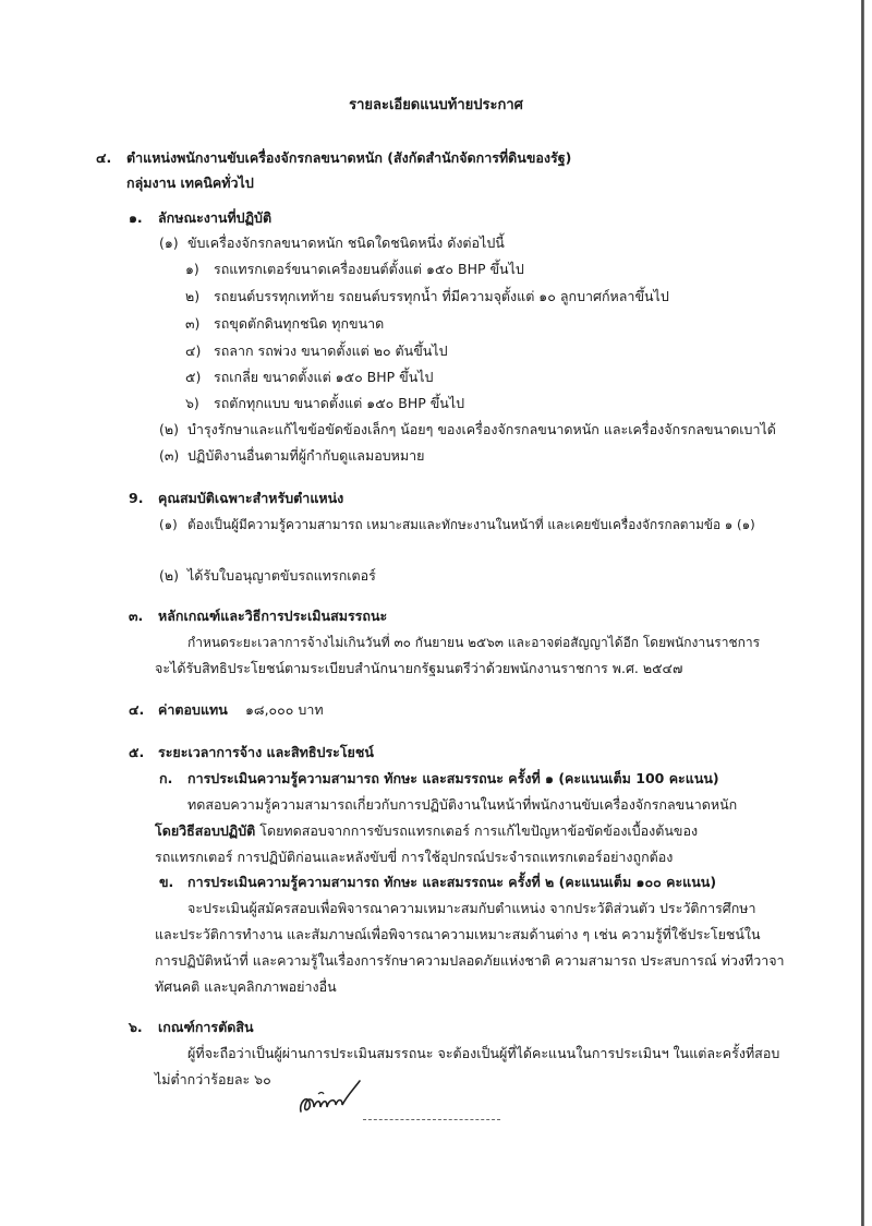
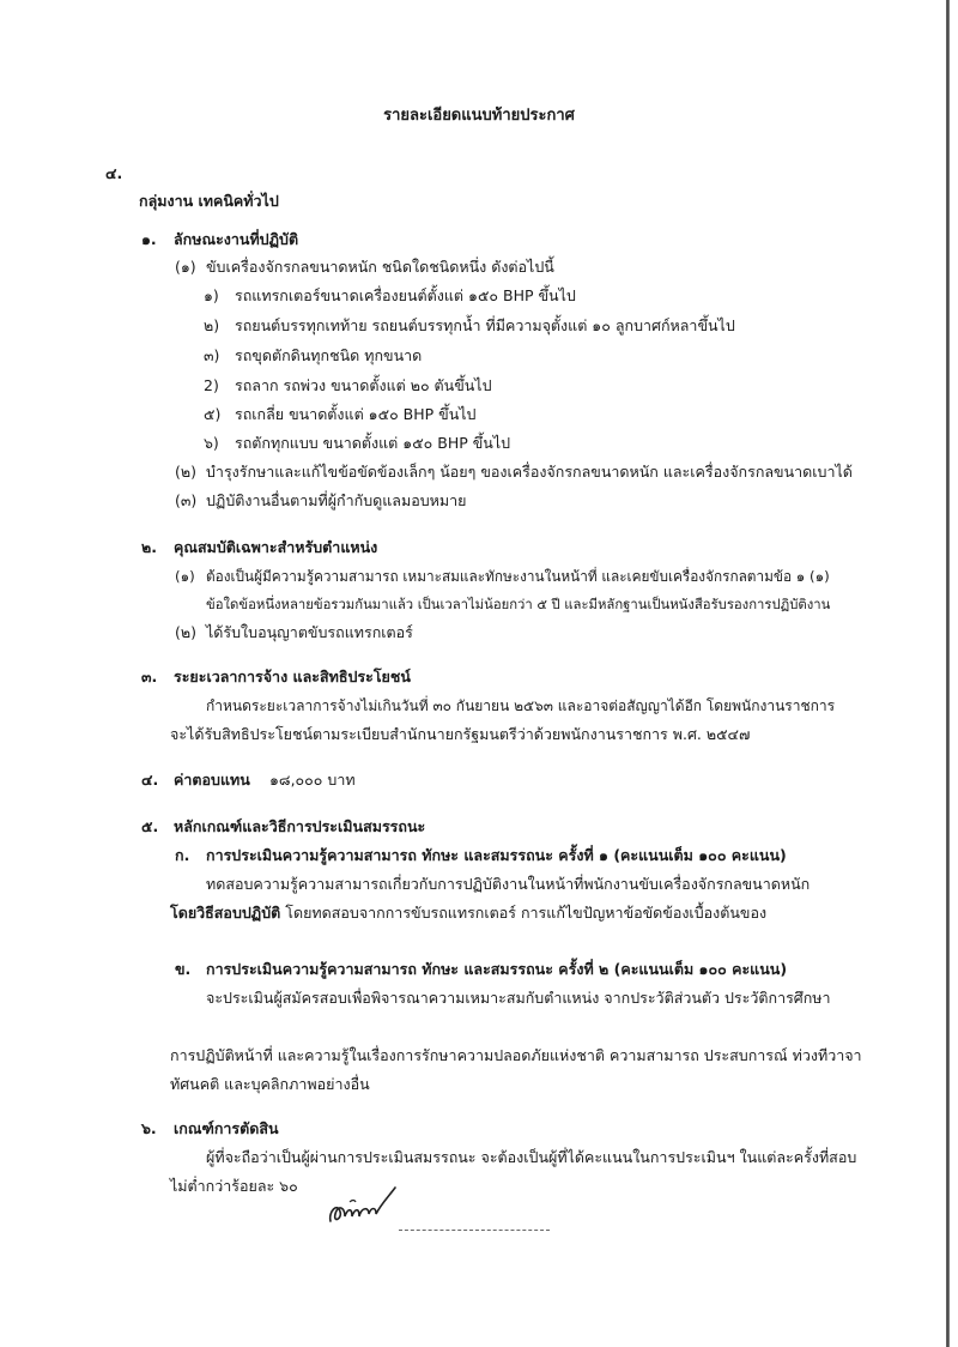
  รายละเอียดแนบท้ายประกาศ
  ๔.
- ตำแหน่งพนักงานขับเครื่องจักรกลขนาดหนัก (สังกัดสำนักจัดการที่ดินของรัฐ)
  กลุ่มงาน เทคนิคทั่วไป
  ๑.
  ลักษณะงานที่ปฏิบัติ
  (๑)
  ขับเครื่องจักรกลขนาดหนัก ชนิดใดชนิดหนึ่ง ดังต่อไปนี้
  ๑)
  รถแทรกเตอร์ขนาดเครื่องยนต์ตั้งแต่ ๑๕๐ BHP ขึ้นไป
  ๒)
  รถยนต์บรรทุกเทท้าย รถยนต์บรรทุกน้ำ ที่มีความจุตั้งแต่ ๑๐ ลูกบาศก์หลาขึ้นไป
  ๓)
  รถขุดตักดินทุกชนิด ทุกขนาด
- ๔)
+ 2)
  รถลาก รถพ่วง ขนาดตั้งแต่ ๒๐ ตันขึ้นไป
  ๕)
  รถเกลี่ย ขนาดตั้งแต่ ๑๕๐ BHP ขึ้นไป
  ๖)
  รถตักทุกแบบ ขนาดตั้งแต่ ๑๕๐ BHP ขึ้นไป
  (๒)
  บำรุงรักษาและแก้ไขข้อขัดข้องเล็กๆ น้อยๆ ของเครื่องจักรกลขนาดหนัก และเครื่องจักรกลขนาดเบาได้
  (๓)
  ปฏิบัติงานอื่นตามที่ผู้กำกับดูแลมอบหมาย
- 9.
+ ๒.
  คุณสมบัติเฉพาะสำหรับตำแหน่ง
  (๑)
  ต้องเป็นผู้มีความรู้ความสามารถ เหมาะสมและทักษะงานในหน้าที่ และเคยขับเครื่องจักรกลตามข้อ ๑ (๑)
+ ข้อใดข้อหนึ่งหลายข้อรวมกันมาแล้ว เป็นเวลาไม่น้อยกว่า ๕ ปี และมีหลักฐานเป็นหนังสือรับรองการปฏิบัติงาน
  (๒)
  ได้รับใบอนุญาตขับรถแทรกเตอร์
  ๓.
- หลักเกณฑ์และวิธีการประเมินสมรรถนะ
+ ระยะเวลาการจ้าง และสิทธิประโยชน์
  กำหนดระยะเวลาการจ้างไม่เกินวันที่ ๓๐ กันยายน ๒๕๖๓ และอาจต่อสัญญาได้อีก โดยพนักงานราชการ
  จะได้รับสิทธิประโยชน์ตามระเบียบสำนักนายกรัฐมนตรีว่าด้วยพนักงานราชการ พ.ศ. ๒๕๔๗
  ๔.
  ค่าตอบแทน
  ๑๘,๐๐๐ บาท
  ๕.
- ระยะเวลาการจ้าง และสิทธิประโยชน์
+ หลักเกณฑ์และวิธีการประเมินสมรรถนะ
  ก.
- การประเมินความรู้ความสามารถ ทักษะ และสมรรถนะ ครั้งที่ ๑ (คะแนนเต็ม 100 คะแนน)
+ การประเมินความรู้ความสามารถ ทักษะ และสมรรถนะ ครั้งที่ ๑ (คะแนนเต็ม ๑๐๐ คะแนน)
  ทดสอบความรู้ความสามารถเกี่ยวกับการปฏิบัติงานในหน้าที่พนักงานขับเครื่องจักรกลขนาดหนัก
  โดยวิธีสอบปฏิบัติ โดยทดสอบจากการขับรถแทรกเตอร์ การแก้ไขปัญหาข้อขัดข้องเบื้องต้นของ
- รถแทรกเตอร์ การปฏิบัติก่อนและหลังขับขี่ การใช้อุปกรณ์ประจำรถแทรกเตอร์อย่างถูกต้อง
  ข.
  การประเมินความรู้ความสามารถ ทักษะ และสมรรถนะ ครั้งที่ ๒ (คะแนนเต็ม ๑๐๐ คะแนน)
  จะประเมินผู้สมัครสอบเพื่อพิจารณาความเหมาะสมกับตำแหน่ง จากประวัติส่วนตัว ประวัติการศึกษา
- และประวัติการทำงาน และสัมภาษณ์เพื่อพิจารณาความเหมาะสมด้านต่าง ๆ เช่น ความรู้ที่ใช้ประโยชน์ใน
  การปฏิบัติหน้าที่ และความรู้ในเรื่องการรักษาความปลอดภัยแห่งชาติ ความสามารถ ประสบการณ์ ท่วงทีวาจา
  ทัศนคติ และบุคลิกภาพอย่างอื่น
  ๖.
  เกณฑ์การตัดสิน
  ผู้ที่จะถือว่าเป็นผู้ผ่านการประเมินสมรรถนะ จะต้องเป็นผู้ที่ได้คะแนนในการประเมินฯ ในแต่ละครั้งที่สอบ
  ไม่ต่ำกว่าร้อยละ ๖๐
